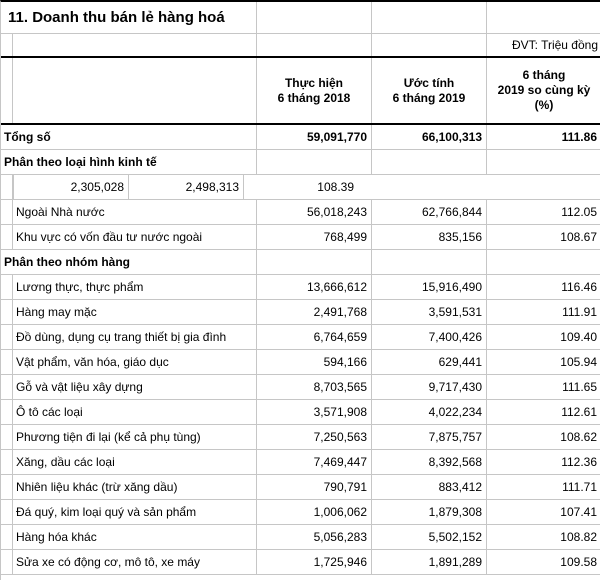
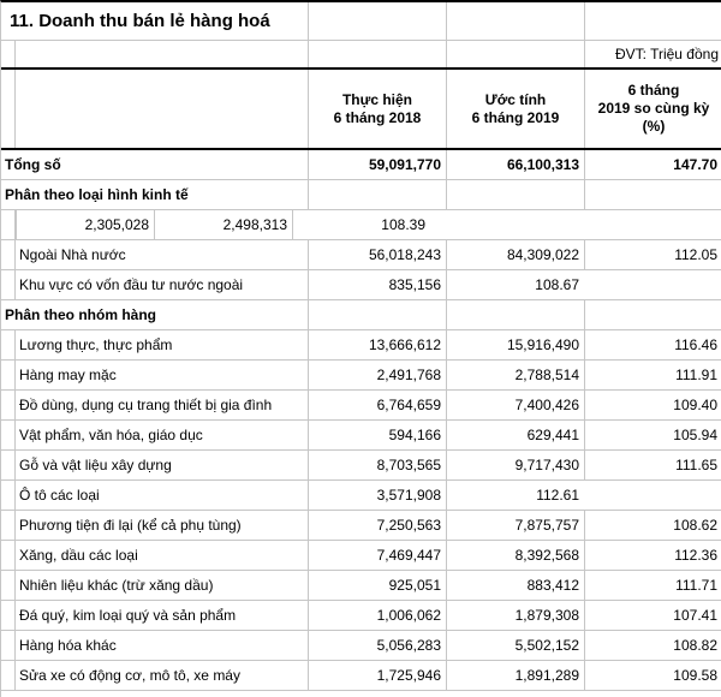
  11. Doanh thu bán lẻ hàng hoá
  ĐVT: Triệu đồng
  Thực hiện
  6 tháng 2018
  Ước tính
  6 tháng 2019
  6 tháng
  2019 so cùng kỳ
  (%)
  Tổng số
  59,091,770
  66,100,313
- 111.86
+ 147.70
  Phân theo loại hình kinh tế
  2,305,028
  2,498,313
  108.39
  Ngoài Nhà nước
  56,018,243
- 62,766,844
+ 84,309,022
  112.05
  Khu vực có vốn đầu tư nước ngoài
- 768,499
  835,156
  108.67
  Phân theo nhóm hàng
  Lương thực, thực phẩm
  13,666,612
  15,916,490
  116.46
  Hàng may mặc
  2,491,768
- 3,591,531
+ 2,788,514
  111.91
  Đồ dùng, dụng cụ trang thiết bị gia đình
  6,764,659
  7,400,426
  109.40
  Vật phẩm, văn hóa, giáo dục
  594,166
  629,441
  105.94
  Gỗ và vật liệu xây dựng
  8,703,565
  9,717,430
  111.65
  Ô tô các loại
  3,571,908
- 4,022,234
  112.61
  Phương tiện đi lại (kể cả phụ tùng)
  7,250,563
  7,875,757
  108.62
  Xăng, dầu các loại
  7,469,447
  8,392,568
  112.36
  Nhiên liệu khác (trừ xăng dầu)
- 790,791
+ 925,051
  883,412
  111.71
  Đá quý, kim loại quý và sản phẩm
  1,006,062
  1,879,308
  107.41
  Hàng hóa khác
  5,056,283
  5,502,152
  108.82
  Sửa xe có động cơ, mô tô, xe máy
  1,725,946
  1,891,289
  109.58
